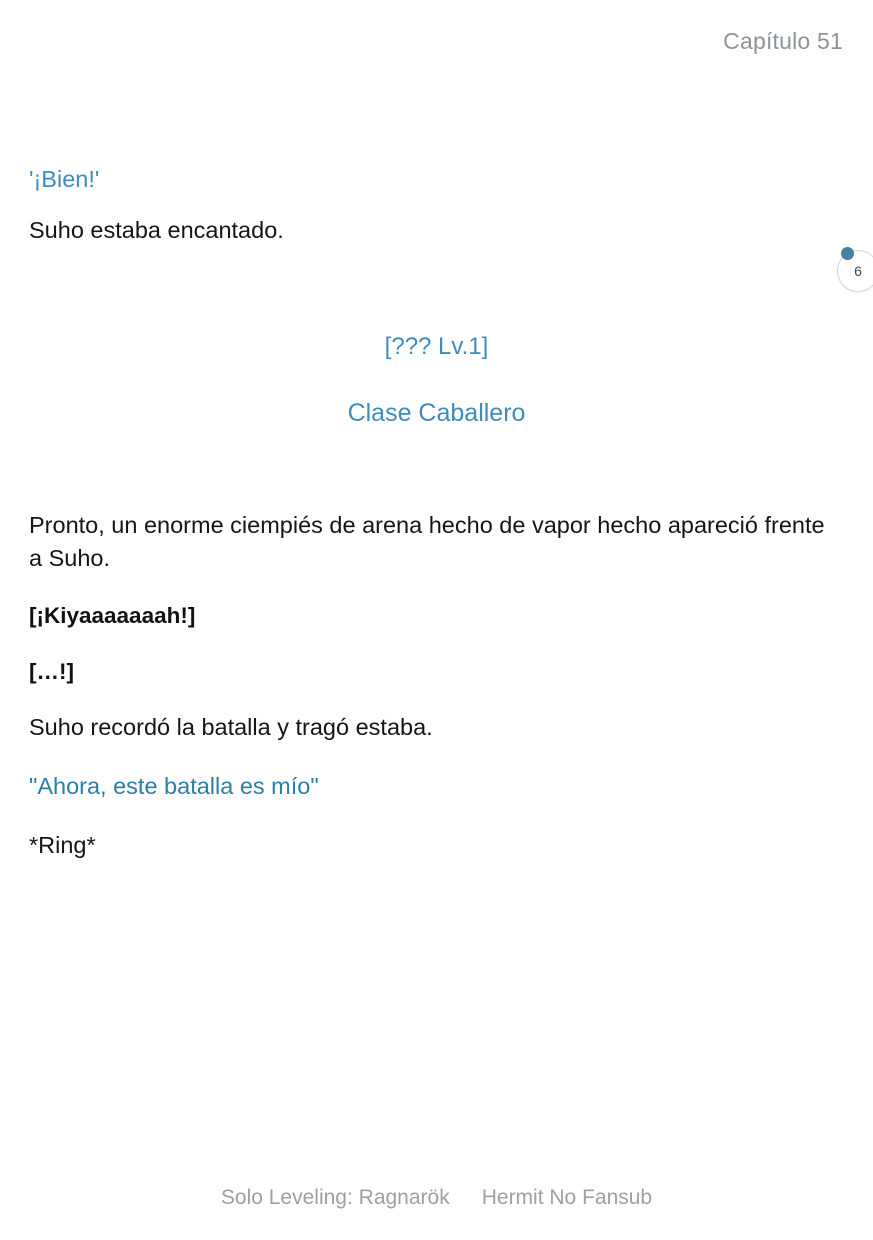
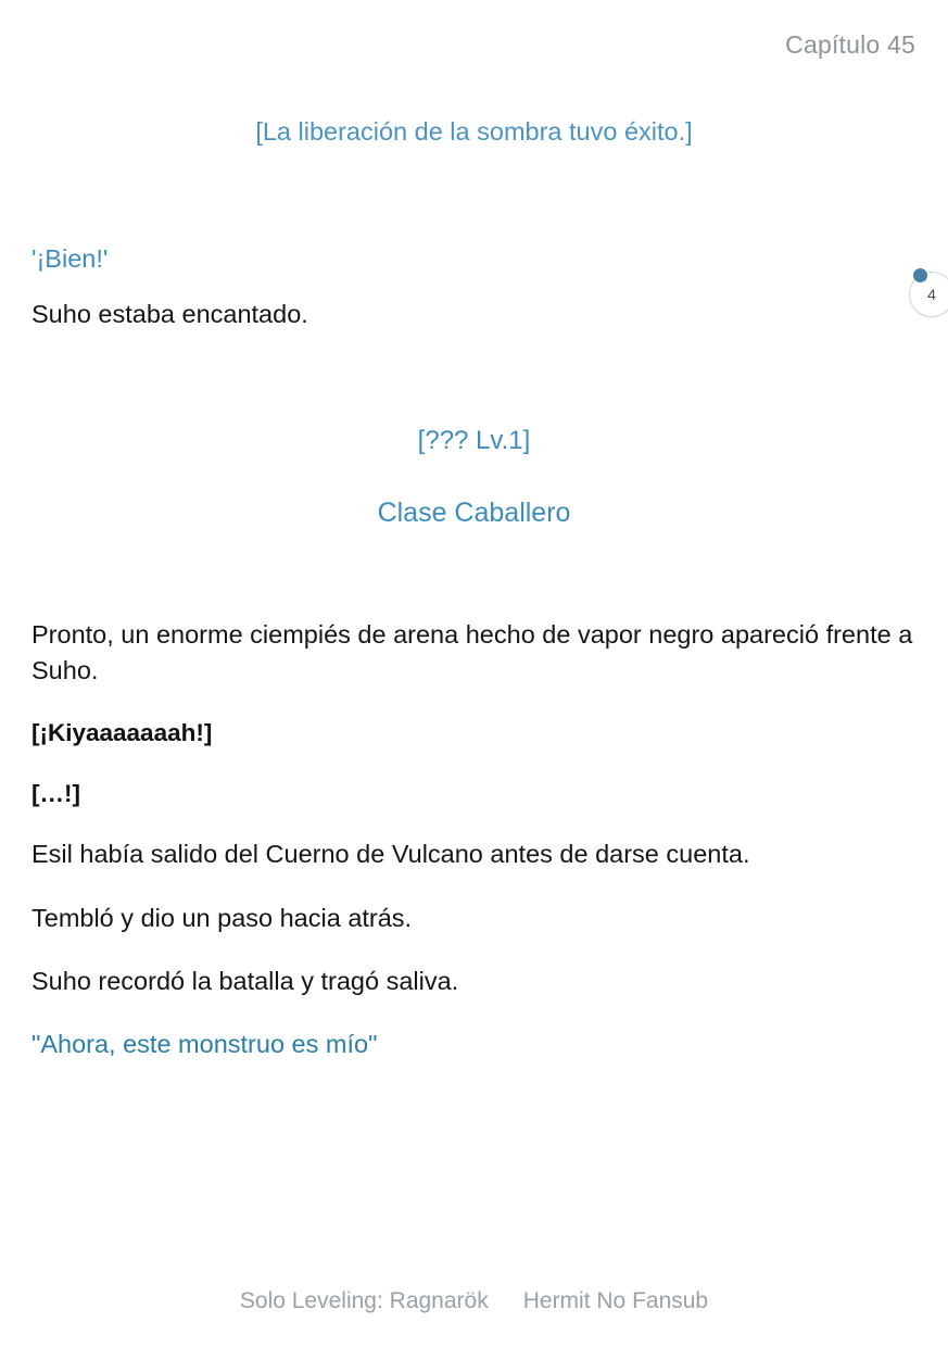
- Capítulo 51
+ Capítulo 45
- 6
+ 4
+ [La liberación de la sombra tuvo éxito.]
  '¡Bien!'
  Suho estaba encantado.
  [??? Lv.1]
  Clase Caballero
- Pronto, un enorme ciempiés de arena hecho de vapor hecho apareció frente a Suho.
+ Pronto, un enorme ciempiés de arena hecho de vapor negro apareció frente a Suho.
  [¡Kiyaaaaaaah!]
  […!]
+ Esil había salido del Cuerno de Vulcano antes de darse cuenta.
+ Tembló y dio un paso hacia atrás.
- Suho recordó la batalla y tragó estaba.
+ Suho recordó la batalla y tragó saliva.
- "Ahora, este batalla es mío"
+ "Ahora, este monstruo es mío"
- *Ring*
  Solo Leveling: Ragnarök
  Hermit No Fansub
